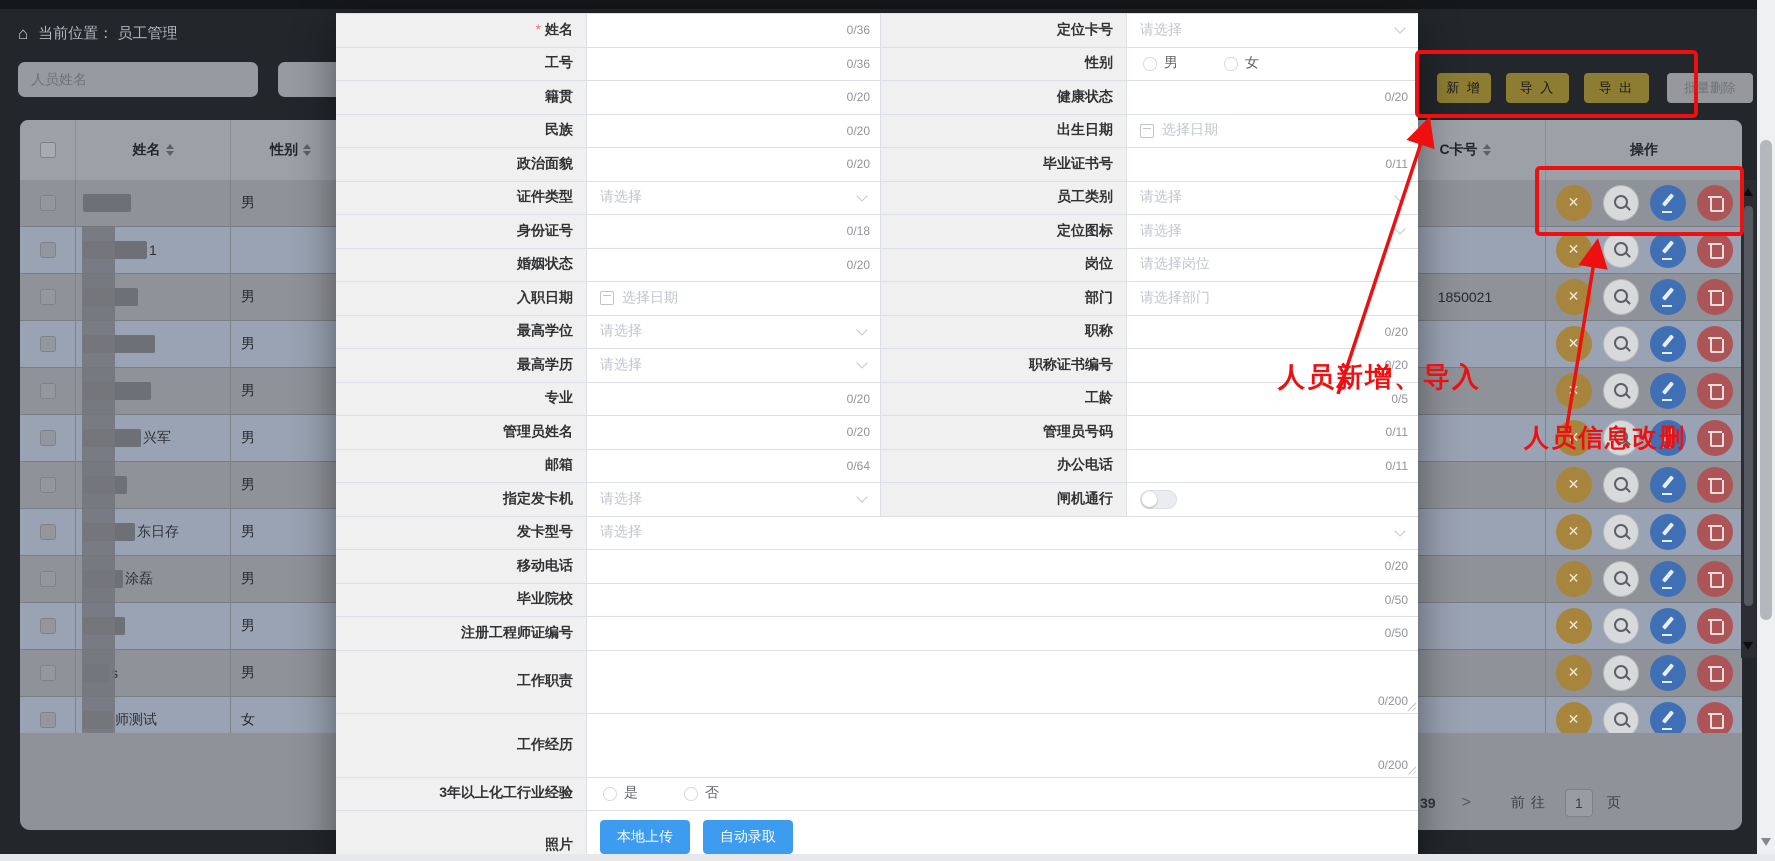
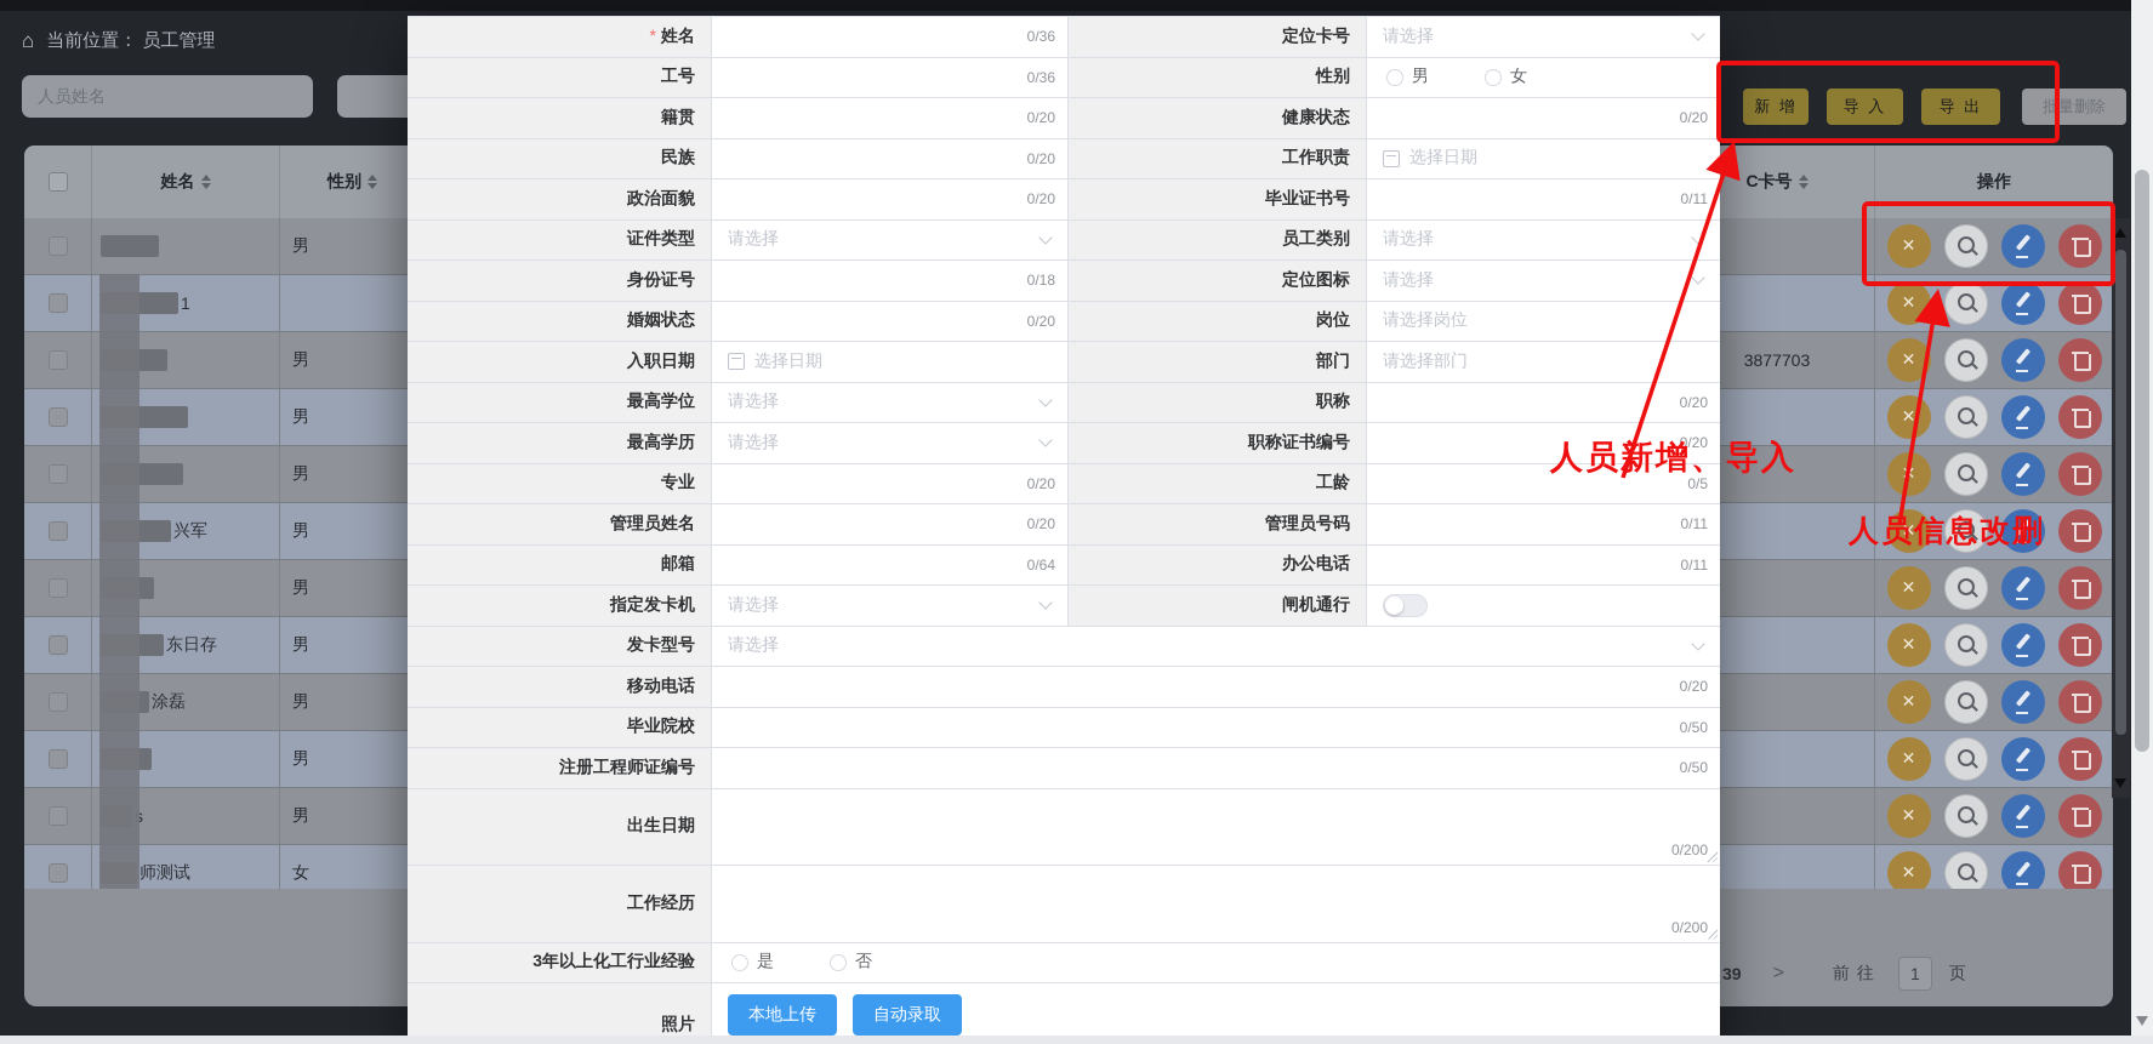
  ⌂
  当前位置： 员工管理
  人员姓名
  新 增
  导 入
  导 出
  批量删除
  姓名
  性别
  C卡号
  操作
  男
  1
  男
- 1850021
+ 3877703
  男
  男
  兴军
  男
  男
  东日存
  男
  涂磊
  男
  男
  男
  师测试
  女
  39
  >
  前往
  1
  页
  姓名
  0/36
  定位卡号
  请选择
  工号
  0/36
  性别
  男
  女
  籍贯
  0/20
  健康状态
  0/20
  民族
  0/20
- 出生日期
+ 工作职责
  选择日期
  政治面貌
  0/20
  毕业证书号
  0/11
  证件类型
  请选择
  员工类别
  请选择
  身份证号
  0/18
  定位图标
  请选择
  婚姻状态
  0/20
  岗位
  请选择岗位
  入职日期
  选择日期
  部门
  请选择部门
  最高学位
  请选择
  职称
  0/20
  最高学历
  请选择
  职称证书编号
  0/20
  专业
  0/20
  工龄
  0/5
  管理员姓名
  0/20
  管理员号码
  0/11
  邮箱
  0/64
  办公电话
  0/11
  指定发卡机
  请选择
  闸机通行
  发卡型号
  请选择
  移动电话
  0/20
  毕业院校
  0/50
  注册工程师证编号
  0/50
- 工作职责
+ 出生日期
  0/200
  工作经历
  0/200
  3年以上化工行业经验
  是
  否
  照片
  本地上传
  自动录取
  人员新增、导入
  人员信息改删
